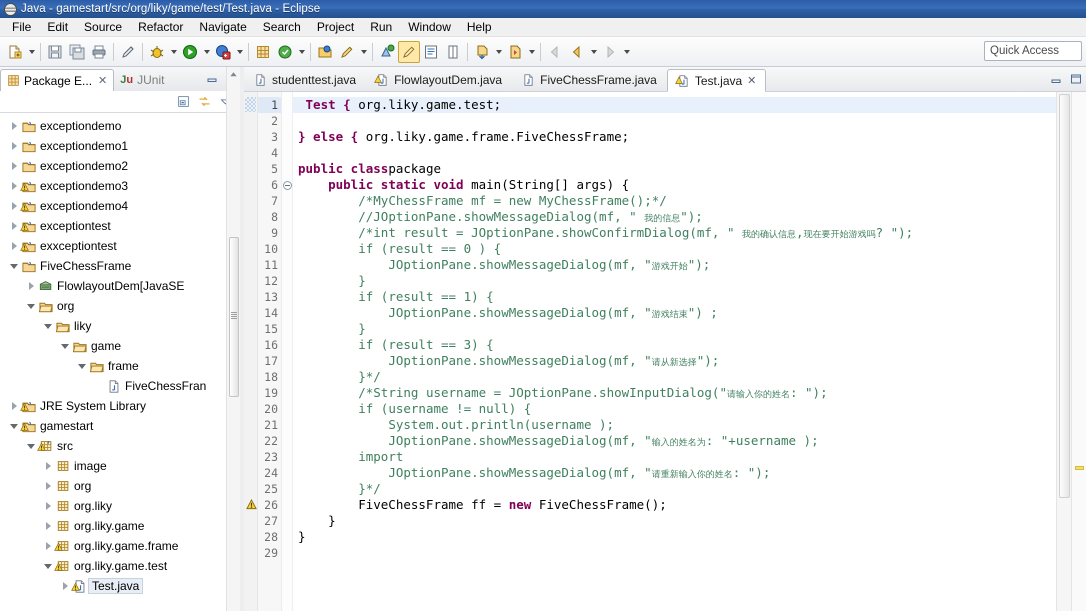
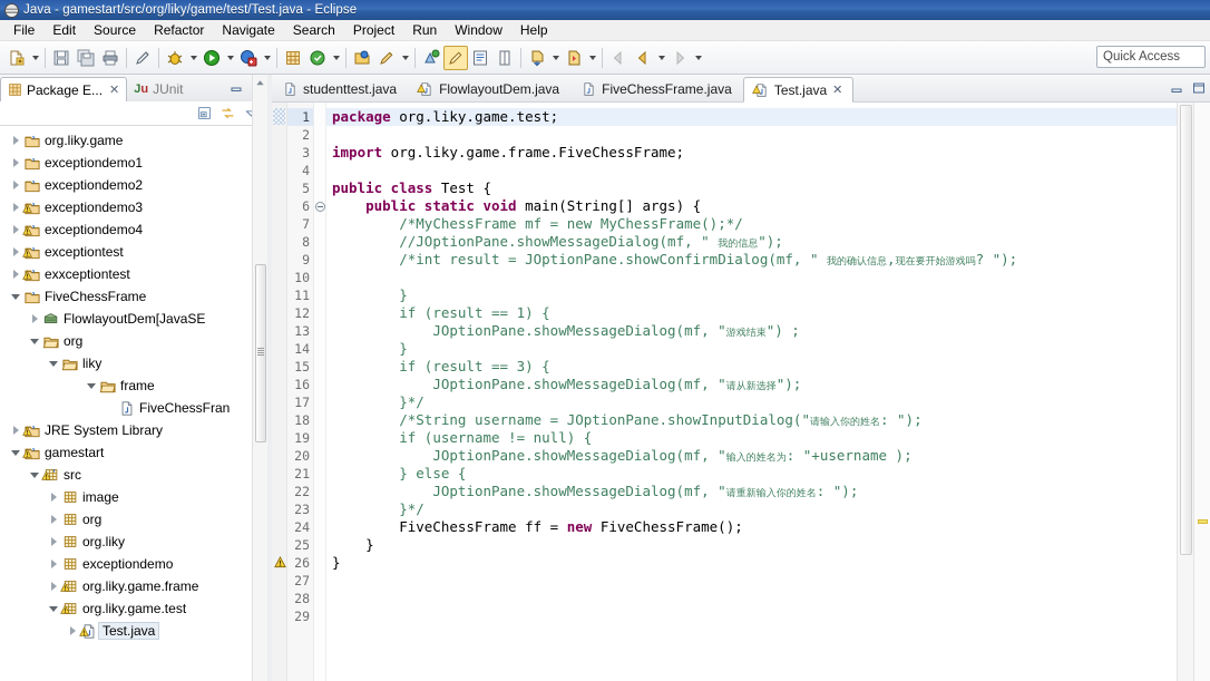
  Java - gamestart/src/org/liky/game/test/Test.java - Eclipse
  File
  Edit
  Source
  Refactor
  Navigate
  Search
  Project
  Run
  Window
  Help
  Quick Access
  Package E...
  ✕
  Ju
  JUnit
- exceptiondemo
+ org.liky.game
  exceptiondemo1
  exceptiondemo2
  exceptiondemo3
  exceptiondemo4
  exceptiontest
  exxceptiontest
  FiveChessFrame
  FlowlayoutDem
  [JavaSE
  org
  liky
- game
  frame
  FiveChessFran
  JRE System Library
  gamestart
  src
  image
  org
  org.liky
- org.liky.game
+ exceptiondemo
  org.liky.game.frame
  org.liky.game.test
  Test.java
  studenttest.java
  FlowlayoutDem.java
  FiveChessFrame.java
  Test.java
  ✕
  1
  2
  3
  4
  5
  6
  7
  8
  9
  10
  11
  12
  13
  14
  15
  16
  17
  18
  19
  20
  21
  22
  23
  24
  25
  26
  27
  28
  29
- Test { org.liky.game.test;
+ package org.liky.game.test;
- } else { org.liky.game.frame.FiveChessFrame;
+ import org.liky.game.frame.FiveChessFrame;
- public classpackage
+ public class Test {
  public static void main(String[] args) {
  /*MyChessFrame mf = new MyChessFrame();*/
  //JOptionPane.showMessageDialog(mf, " 我的信息");
  /*int result = JOptionPane.showConfirmDialog(mf, " 我的确认信息,现在要开始游戏吗? ");
- if (result == 0 ) {
- JOptionPane.showMessageDialog(mf, "游戏开始");
  }
  if (result == 1) {
  JOptionPane.showMessageDialog(mf, "游戏结束") ;
  }
  if (result == 3) {
  JOptionPane.showMessageDialog(mf, "请从新选择");
  }*/
  /*String username = JOptionPane.showInputDialog("请输入你的姓名: ");
  if (username != null) {
- System.out.println(username );
  JOptionPane.showMessageDialog(mf, "输入的姓名为: "+username );
- import
+ } else {
  JOptionPane.showMessageDialog(mf, "请重新输入你的姓名: ");
  }*/
  FiveChessFrame ff = new FiveChessFrame();
  }
  }
